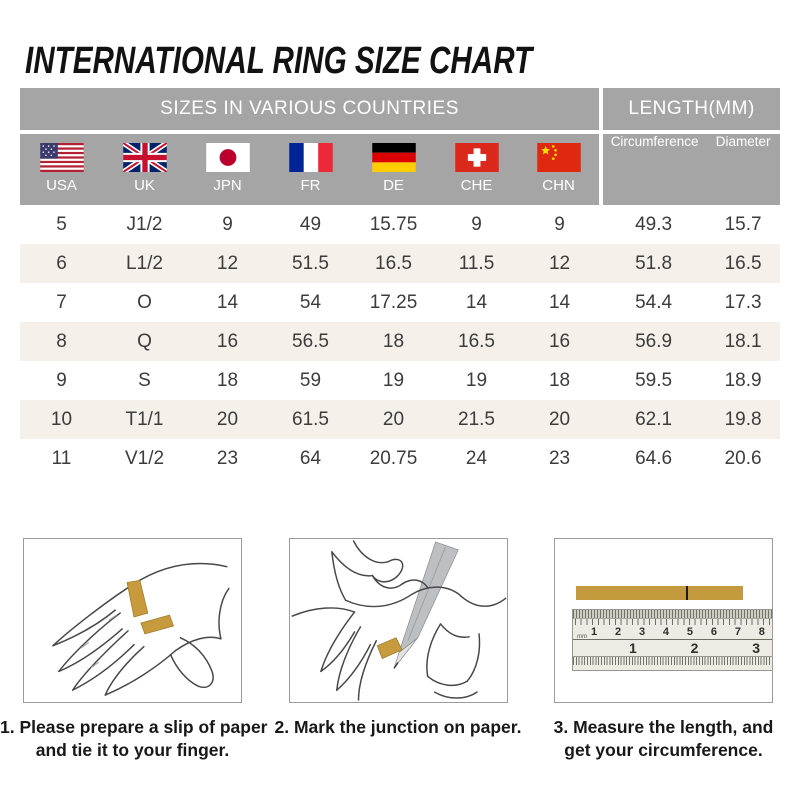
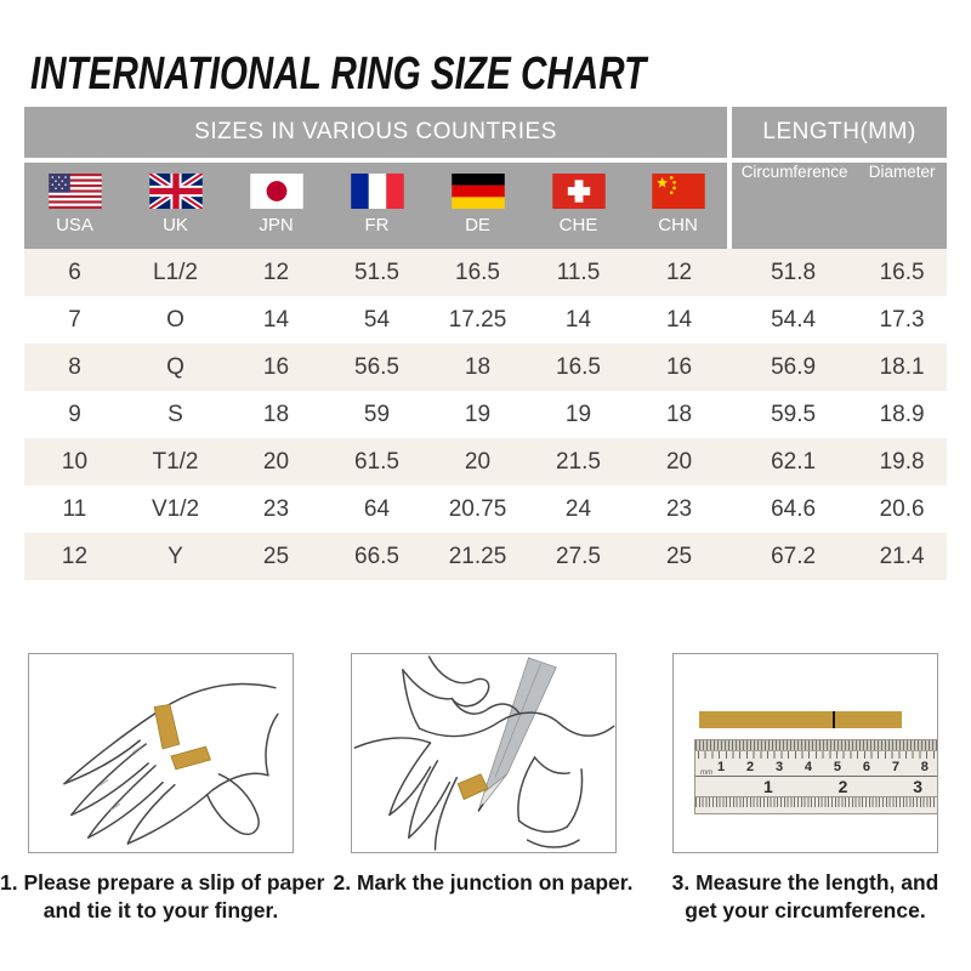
  INTERNATIONAL RING SIZE CHART
  SIZES IN VARIOUS COUNTRIES	LENGTH(MM)
  USA	UK	JPN	FR	DE	CHE	CHN	Circumference	Diameter
- 5	J1/2	9	49	15.75	9	9	49.3	15.7
  6	L1/2	12	51.5	16.5	11.5	12	51.8	16.5
  7	O	14	54	17.25	14	14	54.4	17.3
  8	Q	16	56.5	18	16.5	16	56.9	18.1
  9	S	18	59	19	19	18	59.5	18.9
- 10	T1/1	20	61.5	20	21.5	20	62.1	19.8
+ 10	T1/2	20	61.5	20	21.5	20	62.1	19.8
  11	V1/2	23	64	20.75	24	23	64.6	20.6
+ 12	Y	25	66.5	21.25	27.5	25	67.2	21.4
  1. Please prepare a slip of paper
  and tie it to your finger.
  2. Mark the junction on paper.
  1
  2
  3
  4
  5
  6
  7
  8
  1
  2
  3
  3. Measure the length, and
  get your circumference.
